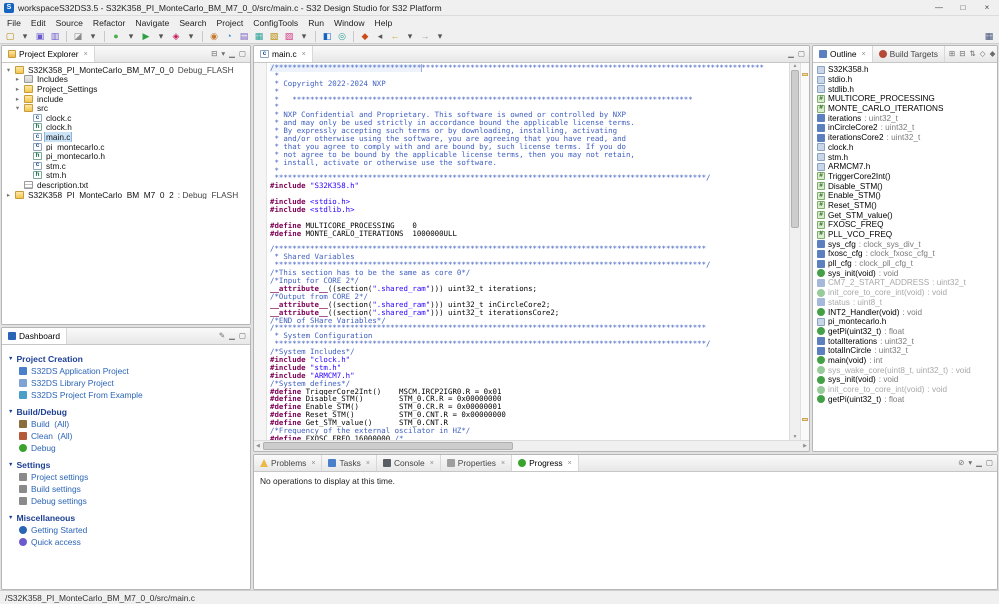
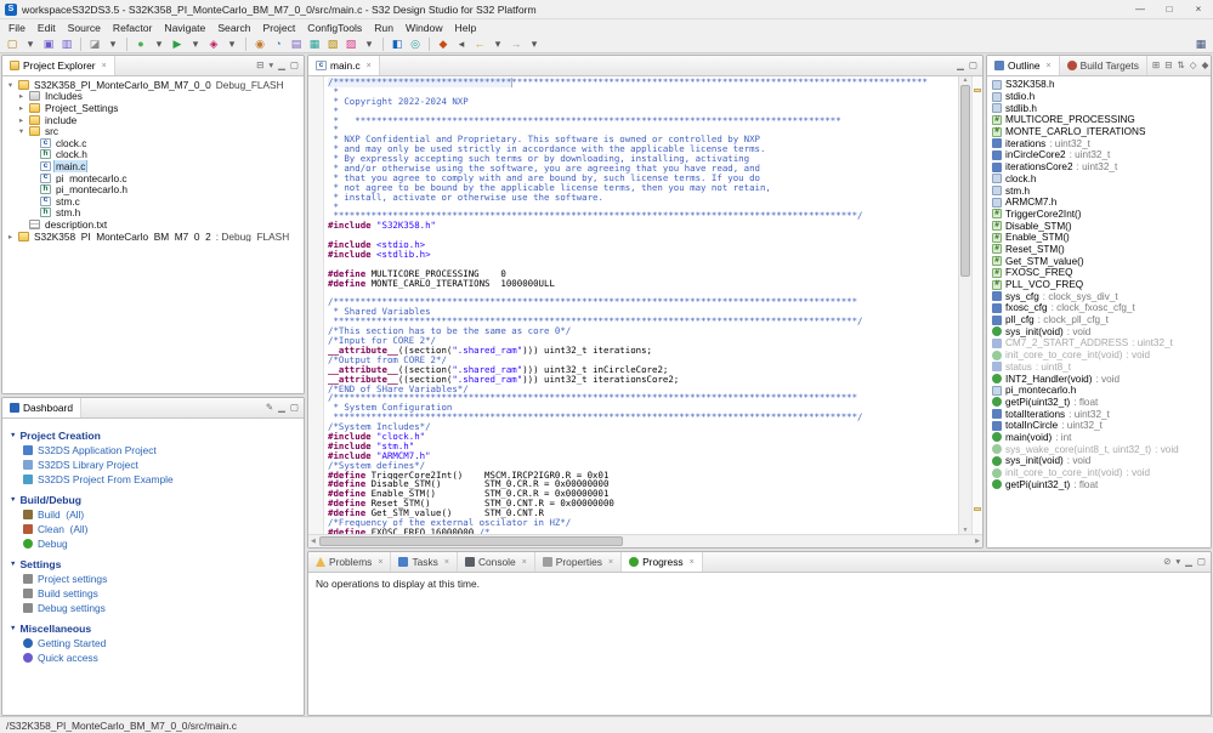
  workspaceS32DS3.5 - S32K358_PI_MonteCarlo_BM_M7_0_0/src/main.c - S32 Design Studio for S32 Platform
  —
  □
  ×
  File
  Edit
  Source
  Refactor
  Navigate
  Search
  Project
  ConfigTools
  Run
  Window
  Help
  ▢
  ▾
  ▣
  ▥
  ◪
  ▾
  ●
  ▾
  ▶
  ▾
  ◈
  ▾
  ◉
  ◔
  ▤
  ▦
  ▧
  ▨
  ▾
  ◧
  ◎
  ◆
  ◂
  ←
  ▾
  →
  ▾
  ▦
  Project Explorer
  ⊟
  ▾
  ▁
  ▢
  S32K358_PI_MonteCarlo_BM_M7_0_0
  Debug_FLASH
  Includes
  Project_Settings
  include
  src
  clock.c
  clock.h
  main.c
  pi_montecarlo.c
  pi_montecarlo.h
  stm.c
  stm.h
  description.txt
  S32K358_PI_MonteCarlo_BM_M7_0_2
  : Debug_FLASH
  Dashboard
  ✎
  ▁
  ▢
  Project Creation
  S32DS Application Project
  S32DS Library Project
  S32DS Project From Example
  Build/Debug
  Build (All)
  Clean (All)
  Debug
  Settings
  Project settings
  Build settings
  Debug settings
  Miscellaneous
  Getting Started
  Quick access
  main.c
  ▁
  ▢
  /**************************************************************************************************************
  *
  * Copyright 2022-2024 NXP
  *
  * ******************************************************************************************
  *
  * NXP Confidential and Proprietary. This software is owned or controlled by NXP
- * and may only be used strictly in accordance bound the applicable license terms.
+ * and may only be used strictly in accordance with the applicable license terms.
  * By expressly accepting such terms or by downloading, installing, activating
  * and/or otherwise using the software, you are agreeing that you have read, and
  * that you agree to comply with and are bound by, such license terms. If you do
  * not agree to be bound by the applicable license terms, then you may not retain,
  * install, activate or otherwise use the software.
  *
  *************************************************************************************************/
  #include "S32K358.h"
  #include <stdio.h>
  #include <stdlib.h>
  #define MULTICORE_PROCESSING 0
  #define MONTE_CARLO_ITERATIONS 1000000ULL
  /*************************************************************************************************
  * Shared Variables
  *************************************************************************************************/
  /*This section has to be the same as core 0*/
  /*Input for CORE 2*/
  __attribute__((section(".shared_ram"))) uint32_t iterations;
  /*Output from CORE 2*/
  __attribute__((section(".shared_ram"))) uint32_t inCircleCore2;
  __attribute__((section(".shared_ram"))) uint32_t iterationsCore2;
  /*END of SHare Variables*/
  /*************************************************************************************************
  * System Configuration
  *************************************************************************************************/
  /*System Includes*/
  #include "clock.h"
  #include "stm.h"
  #include "ARMCM7.h"
  /*System defines*/
  #define TriggerCore2Int() MSCM.IRCP2IGR0.R = 0x01
  #define Disable_STM() STM_0.CR.R = 0x00000000
  #define Enable_STM() STM_0.CR.R = 0x00000001
  #define Reset_STM() STM_0.CNT.R = 0x00000000
  #define Get_STM_value() STM_0.CNT.R
  /*Frequency of the external oscilator in HZ*/
  #define FXOSC_FREQ 16000000 /*
  Outline
  Build Targets
  ⊞
  ⊟
  ⇅
  ◇
  ◆
  S32K358.h
  stdio.h
  stdlib.h
  MULTICORE_PROCESSING
  MONTE_CARLO_ITERATIONS
  iterations
  : uint32_t
  inCircleCore2
  : uint32_t
  iterationsCore2
  : uint32_t
  clock.h
  stm.h
  ARMCM7.h
  TriggerCore2Int()
  Disable_STM()
  Enable_STM()
  Reset_STM()
  Get_STM_value()
  FXOSC_FREQ
  PLL_VCO_FREQ
  sys_cfg
  : clock_sys_div_t
  fxosc_cfg
  : clock_fxosc_cfg_t
  pll_cfg
  : clock_pll_cfg_t
  sys_init(void)
  : void
  CM7_2_START_ADDRESS
  : uint32_t
  init_core_to_core_int(void)
  : void
  status
  : uint8_t
  INT2_Handler(void)
  : void
  pi_montecarlo.h
  getPi(uint32_t)
  : float
  totalIterations
  : uint32_t
  totalInCircle
  : uint32_t
  main(void)
  : int
  sys_wake_core(uint8_t, uint32_t)
  : void
  sys_init(void)
  : void
  init_core_to_core_int(void)
  : void
  getPi(uint32_t)
  : float
  Problems
  Tasks
  Console
  Properties
  Progress
  ⊘
  ▾
  ▁
  ▢
  No operations to display at this time.
  /S32K358_PI_MonteCarlo_BM_M7_0_0/src/main.c
